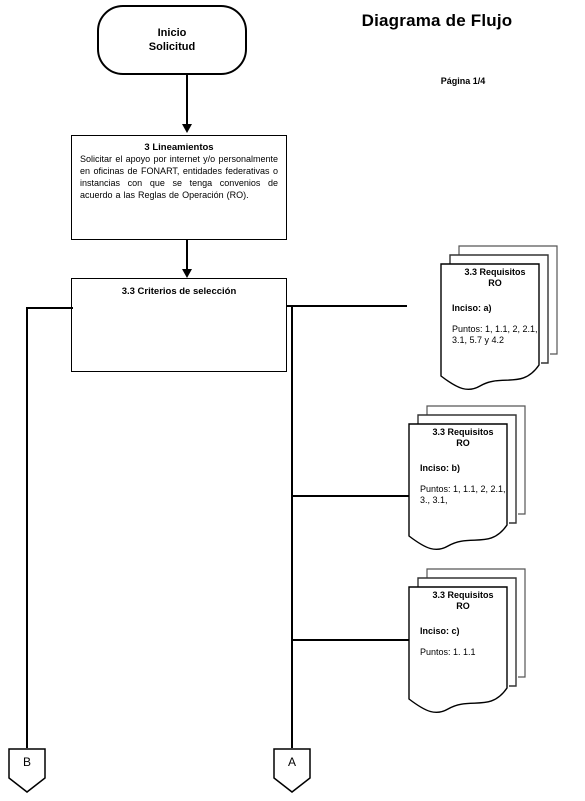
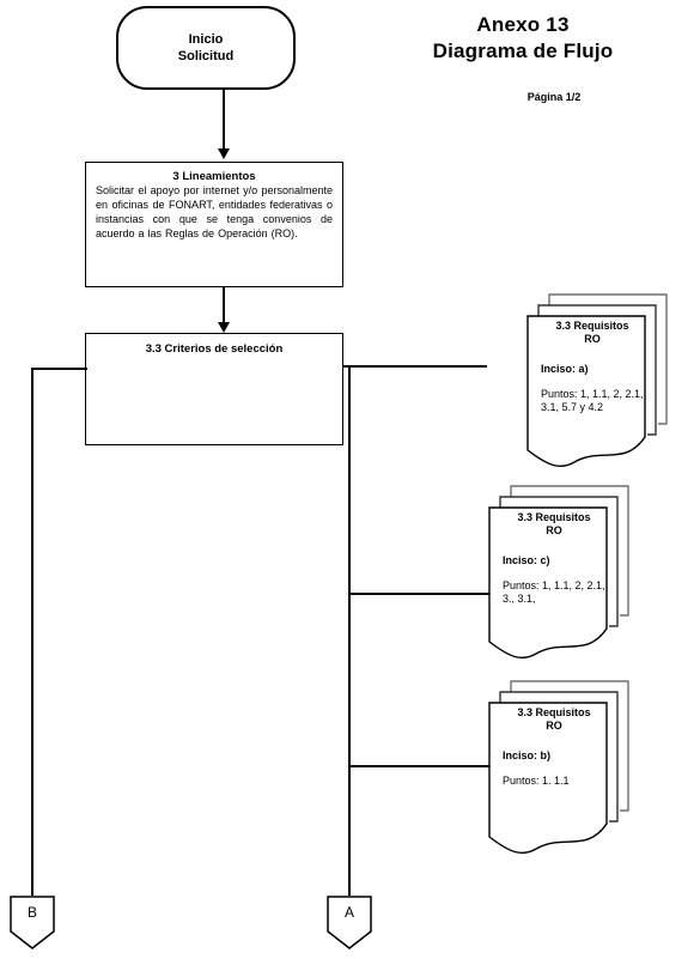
+ Anexo 13
  Diagrama de Flujo
- Página 1/4
+ Página 1/2
  Inicio
  Solicitud
  3 Lineamientos
  Solicitar el apoyo por internet y/o personalmente en oficinas de FONART, entidades federativas o instancias con que se tenga convenios de acuerdo a las Reglas de Operación (RO).
  3.3 Criterios de selección
  3.3 Requisitos
  RO
  Inciso: a)
  Puntos: 1, 1.1, 2, 2.1, 3.1, 5.7 y 4.2
  3.3 Requisitos
  RO
- Inciso: b)
+ Inciso: c)
  Puntos: 1, 1.1, 2, 2.1, 3., 3.1,
  3.3 Requisitos
  RO
- Inciso: c)
+ Inciso: b)
  Puntos: 1. 1.1
  B
  A
